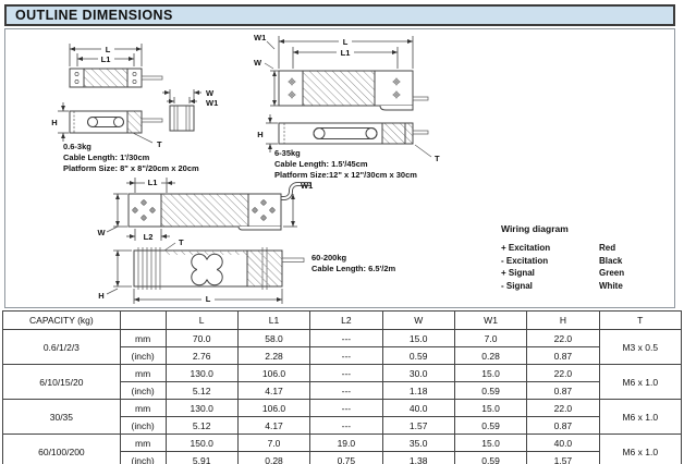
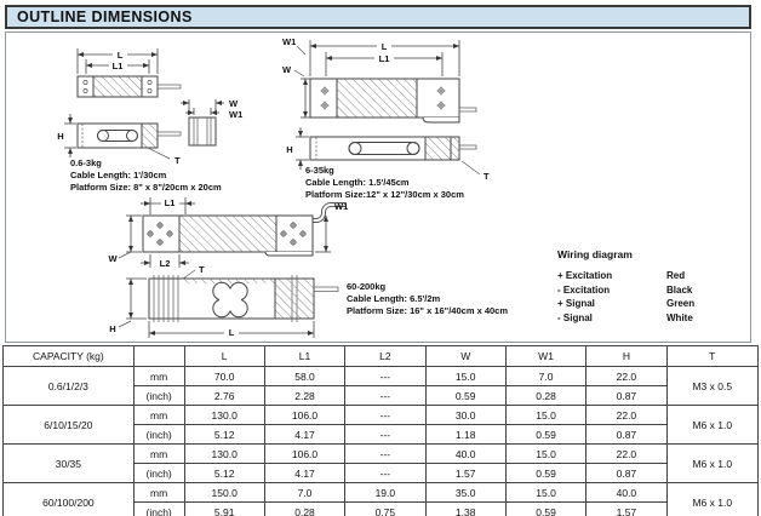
  OUTLINE DIMENSIONS
  L
  L1
  W
  W1
  H
  T
  0.6-3kg
  Cable Length: 1'/30cm
  Platform Size: 8" x 8"/20cm x 20cm
  L
  L1
  W1
  W
  H
  T
  6-35kg
  Cable Length: 1.5'/45cm
  Platform Size:12" x 12"/30cm x 30cm
  L1
  W1
  W
  L2
  T
  H
  L
  60-200kg
  Cable Length: 6.5'/2m
+ Platform Size: 16" x 16"/40cm x 40cm
  Wiring diagram
  + Excitation
  Red
  - Excitation
  Black
  + Signal
  Green
  - Signal
  White
  CAPACITY (kg)		L	L1	L2	W	W1	H	T
  0.6/1/2/3	mm	70.0	58.0	---	15.0	7.0	22.0	M3 x 0.5
  (inch)	2.76	2.28	---	0.59	0.28	0.87
  6/10/15/20	mm	130.0	106.0	---	30.0	15.0	22.0	M6 x 1.0
  (inch)	5.12	4.17	---	1.18	0.59	0.87
  30/35	mm	130.0	106.0	---	40.0	15.0	22.0	M6 x 1.0
  (inch)	5.12	4.17	---	1.57	0.59	0.87
  60/100/200	mm	150.0	7.0	19.0	35.0	15.0	40.0	M6 x 1.0
  (inch)	5.91	0.28	0.75	1.38	0.59	1.57
